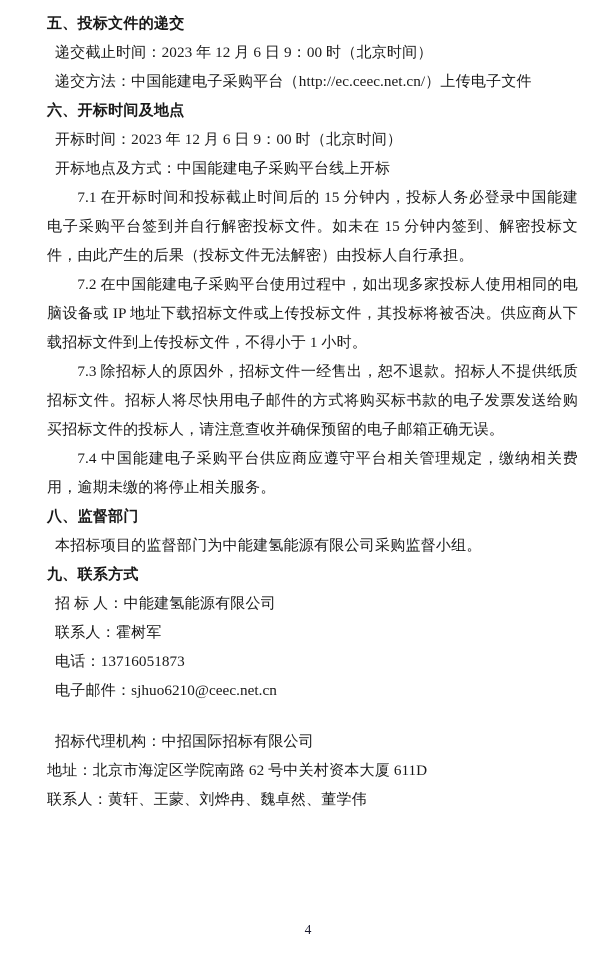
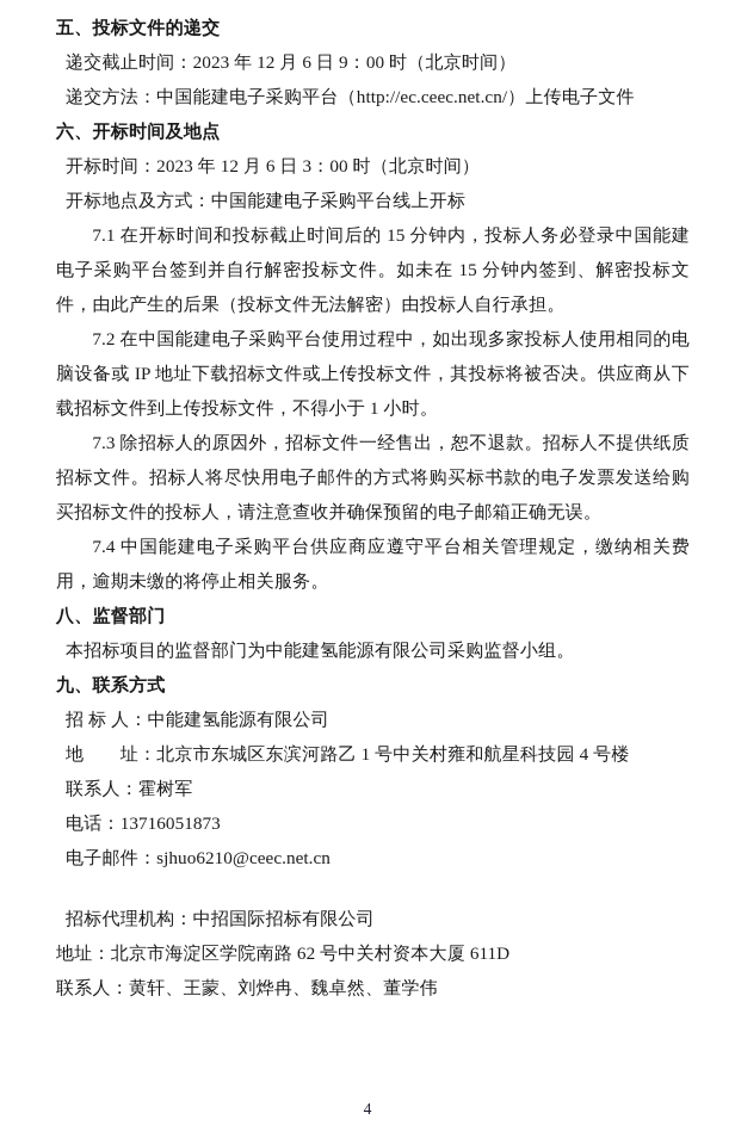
  五、投标文件的递交
  递交截止时间：2023 年 12 月 6 日 9：00 时（北京时间）
  递交方法：中国能建电子采购平台（http://ec.ceec.net.cn/）上传电子文件
  六、开标时间及地点
- 开标时间：2023 年 12 月 6 日 9：00 时（北京时间）
+ 开标时间：2023 年 12 月 6 日 3：00 时（北京时间）
  开标地点及方式：中国能建电子采购平台线上开标
  7.1 在开标时间和投标截止时间后的 15 分钟内，投标人务必登录中国能建电子采购平台签到并自行解密投标文件。如未在 15 分钟内签到、解密投标文件，由此产生的后果（投标文件无法解密）由投标人自行承担。
  7.2 在中国能建电子采购平台使用过程中，如出现多家投标人使用相同的电脑设备或 IP 地址下载招标文件或上传投标文件，其投标将被否决。供应商从下载招标文件到上传投标文件，不得小于 1 小时。
  7.3 除招标人的原因外，招标文件一经售出，恕不退款。招标人不提供纸质招标文件。招标人将尽快用电子邮件的方式将购买标书款的电子发票发送给购买招标文件的投标人，请注意查收并确保预留的电子邮箱正确无误。
  7.4 中国能建电子采购平台供应商应遵守平台相关管理规定，缴纳相关费用，逾期未缴的将停止相关服务。
  八、监督部门
  本招标项目的监督部门为中能建氢能源有限公司采购监督小组。
  九、联系方式
  招 标 人：中能建氢能源有限公司
+ 地 址：北京市东城区东滨河路乙 1 号中关村雍和航星科技园 4 号楼
  联系人：霍树军
  电话：13716051873
  电子邮件：sjhuo6210@ceec.net.cn
  招标代理机构：中招国际招标有限公司
  地址：北京市海淀区学院南路 62 号中关村资本大厦 611D
  联系人：黄轩、王蒙、刘烨冉、魏卓然、董学伟
  4
